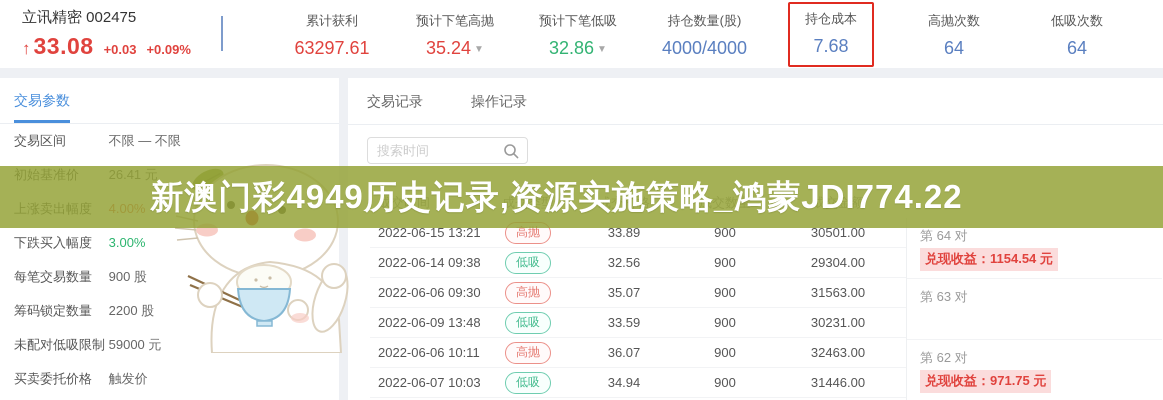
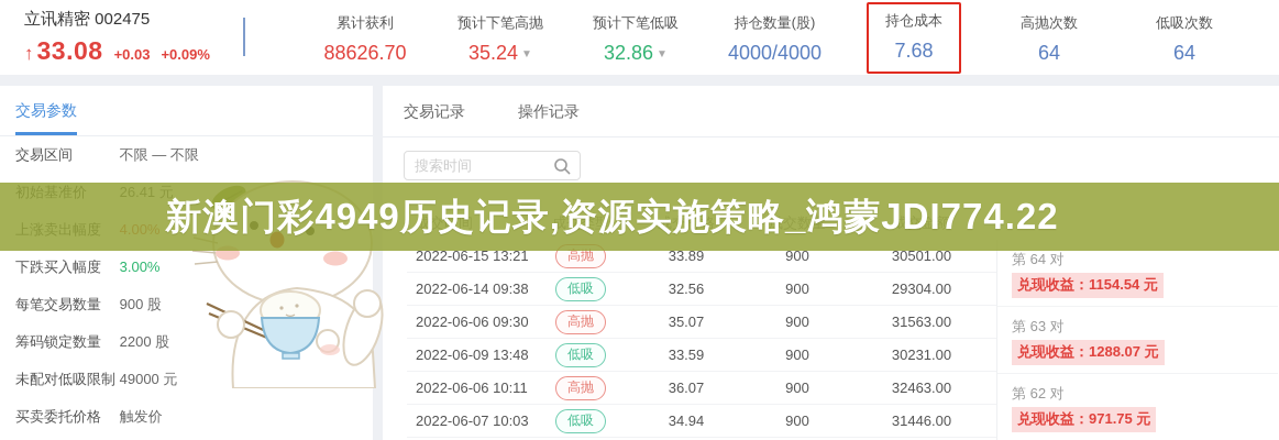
  立讯精密 002475
  ↑
  33.08
  +0.03
  +0.09%
  累计获利
- 63297.61
+ 88626.70
  预计下笔高抛
  35.24 ▼
  预计下笔低吸
  32.86 ▼
  持仓数量(股)
  4000/4000
  持仓成本
  7.68
  高抛次数
  64
  低吸次数
  64
  交易参数
  交易区间 不限 — 不限
  初始基准价 26.41 元
  上涨卖出幅度 4.00%
  下跌买入幅度 3.00%
  每笔交易数量 900 股
  筹码锁定数量 2200 股
- 未配对低吸限制 59000 元
+ 未配对低吸限制 49000 元
  买卖委托价格 触发价
  交易记录
  操作记录
  搜索时间
  成交时间
  成交类型
  成交价格
  成交数量
  成交金额
  2022-06-15 13:21
  高抛
  33.89
  900
  30501.00
  2022-06-14 09:38
  低吸
  32.56
  900
  29304.00
  2022-06-06 09:30
  高抛
  35.07
  900
  31563.00
  2022-06-09 13:48
  低吸
  33.59
  900
  30231.00
  2022-06-06 10:11
  高抛
  36.07
  900
  32463.00
  2022-06-07 10:03
  低吸
  34.94
  900
  31446.00
  第 64 对
  兑现收益：1154.54 元
  第 63 对
+ 兑现收益：1288.07 元
  第 62 对
  兑现收益：971.75 元
  新澳门彩4949历史记录,资源实施策略_鸿蒙JDI774.22
